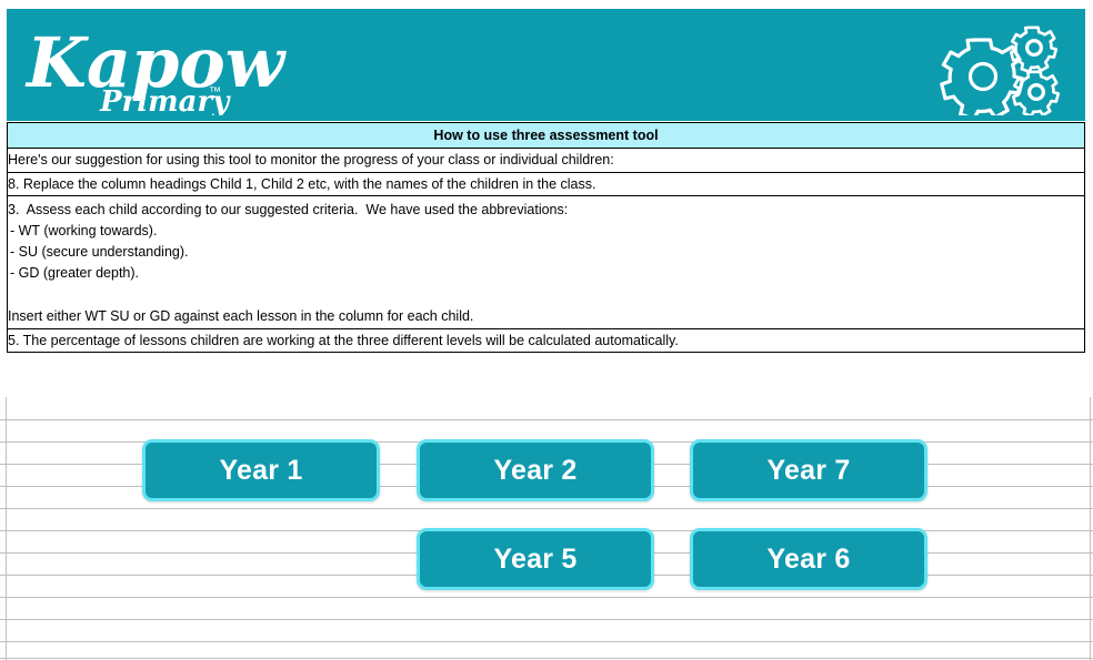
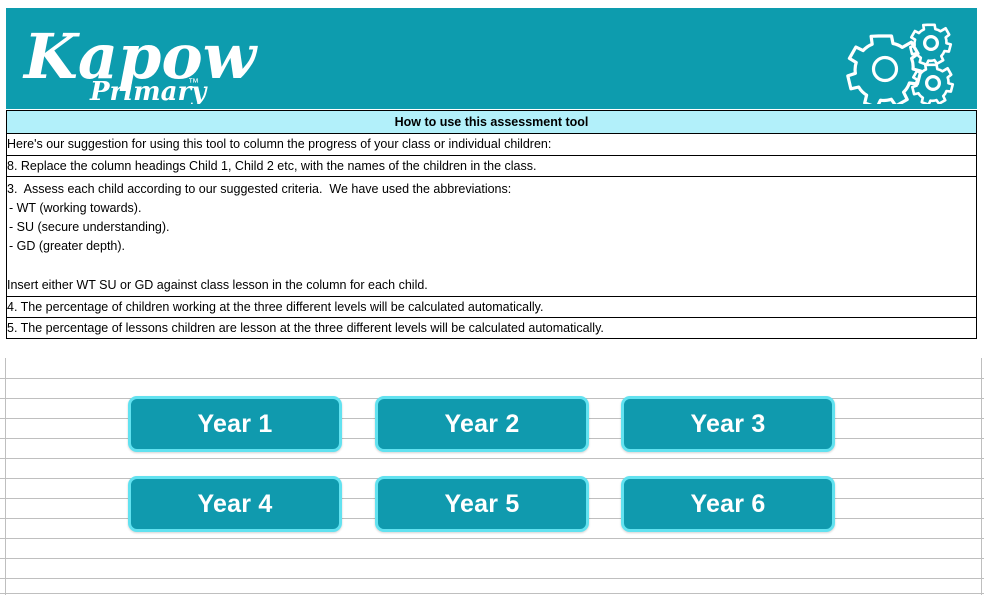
  Kapow
  Primary
  ™
- How to use three assessment tool
+ How to use this assessment tool
- Here's our suggestion for using this tool to monitor the progress of your class or individual children:
+ Here's our suggestion for using this tool to column the progress of your class or individual children:
  8. Replace the column headings Child 1, Child 2 etc, with the names of the children in the class.
- 3. Assess each child according to our suggested criteria. We have used the abbreviations: - WT (working towards). - SU (secure understanding). - GD (greater depth). Insert either WT SU or GD against each lesson in the column for each child.
+ 3. Assess each child according to our suggested criteria. We have used the abbreviations: - WT (working towards). - SU (secure understanding). - GD (greater depth). Insert either WT SU or GD against class lesson in the column for each child.
+ 4. The percentage of children working at the three different levels will be calculated automatically.
- 5. The percentage of lessons children are working at the three different levels will be calculated automatically.
+ 5. The percentage of lessons children are lesson at the three different levels will be calculated automatically.
  Year 1
  Year 2
- Year 7
+ Year 3
+ Year 4
  Year 5
  Year 6
